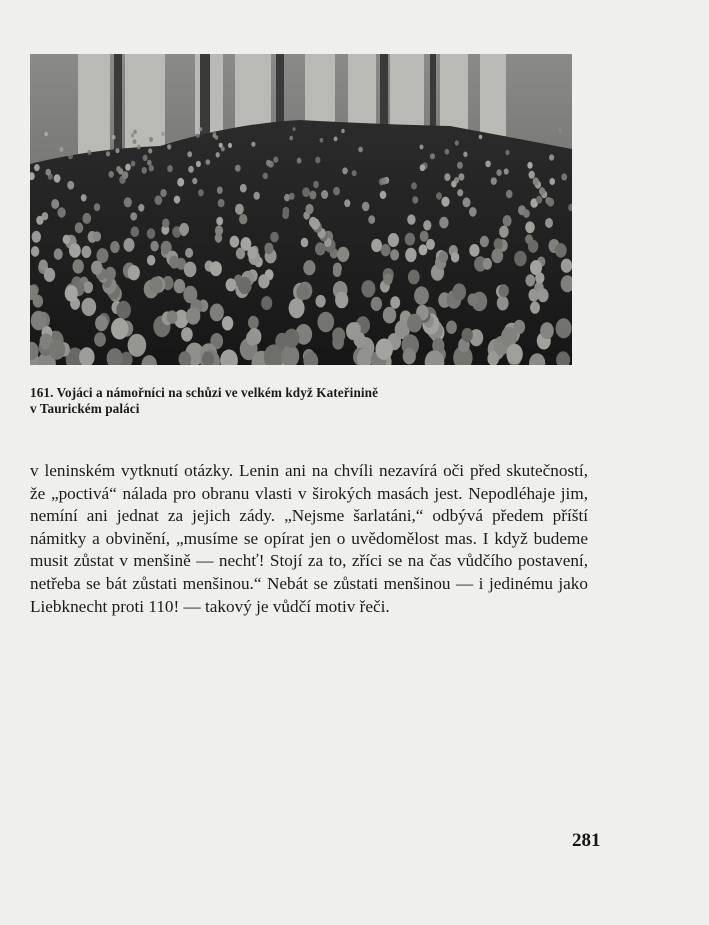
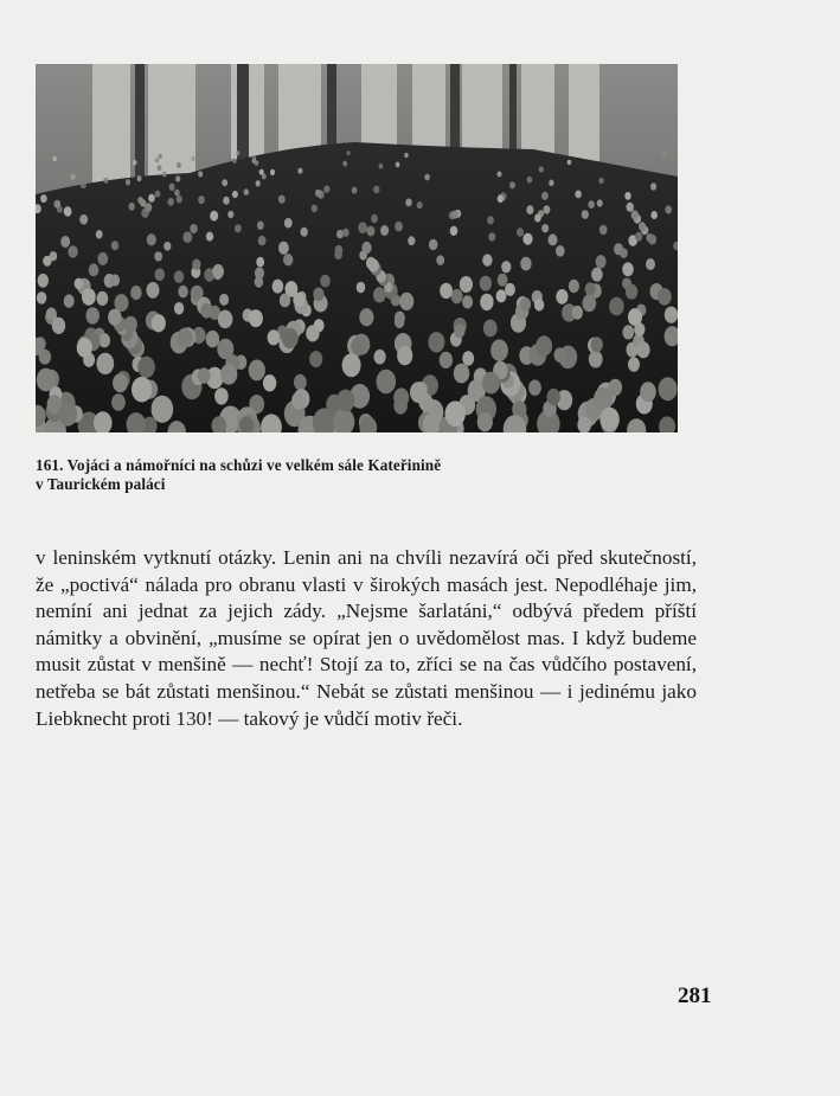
- 161. Vojáci a námořníci na schůzi ve velkém když Kateřinině
+ 161. Vojáci a námořníci na schůzi ve velkém sále Kateřinině
  v Taurickém paláci
- v leninském vytknutí otázky. Lenin ani na chvíli nezavírá oči před skutečností, že „poctivá“ nálada pro obranu vlasti v širokých masách jest. Nepodléhaje jim, nemíní ani jednat za jejich zády. „Nejsme šarlatáni,“ odbývá předem příští námitky a obvinění, „musíme se opírat jen o uvědomělost mas. I když budeme musit zůstat v menšině — nechť! Stojí za to, zříci se na čas vůdčího postavení, netřeba se bát zůstati menšinou.“ Nebát se zůstati menšinou — i jedinému jako Liebknecht proti 110! — takový je vůdčí motiv řeči.
+ v leninském vytknutí otázky. Lenin ani na chvíli nezavírá oči před skutečností, že „poctivá“ nálada pro obranu vlasti v širokých masách jest. Nepodléhaje jim, nemíní ani jednat za jejich zády. „Nejsme šarlatáni,“ odbývá předem příští námitky a obvinění, „musíme se opírat jen o uvědomělost mas. I když budeme musit zůstat v menšině — nechť! Stojí za to, zříci se na čas vůdčího postavení, netřeba se bát zůstati menšinou.“ Nebát se zůstati menšinou — i jedinému jako Liebknecht proti 130! — takový je vůdčí motiv řeči.
  281
